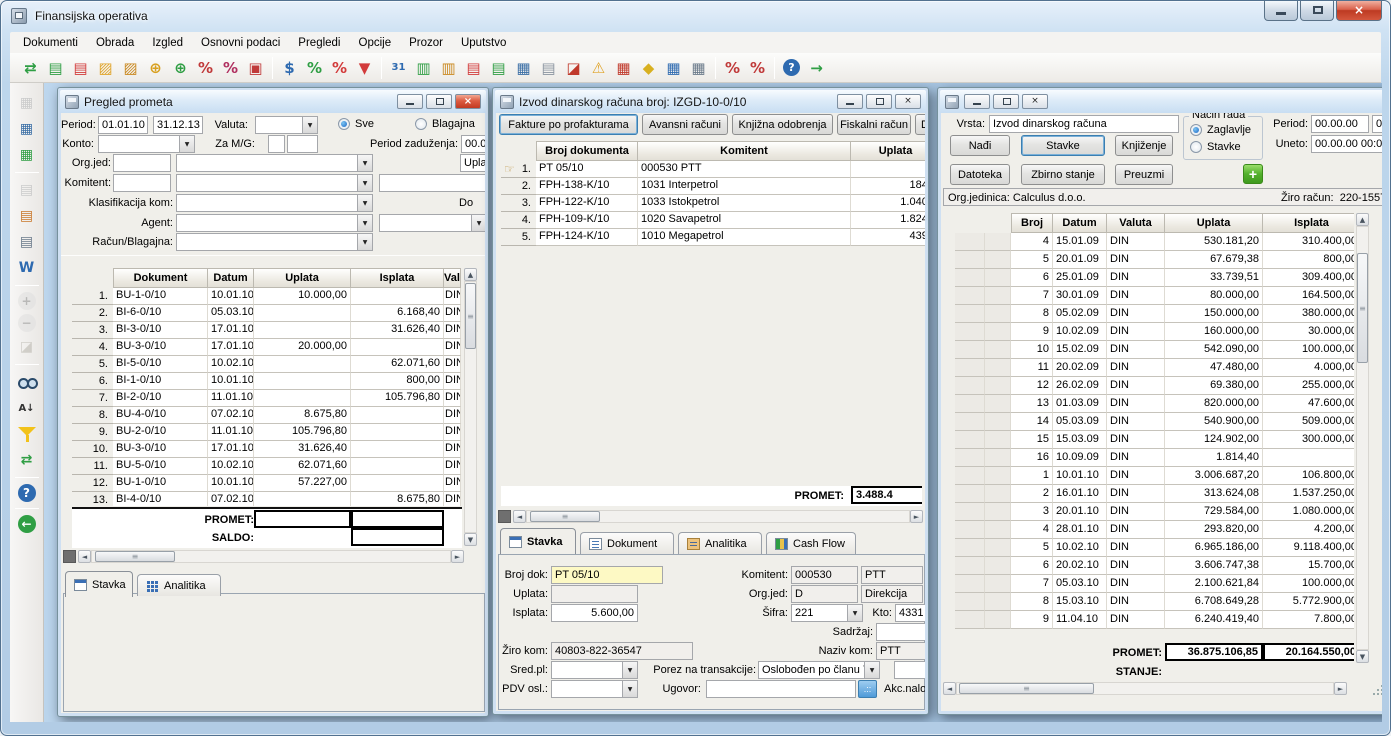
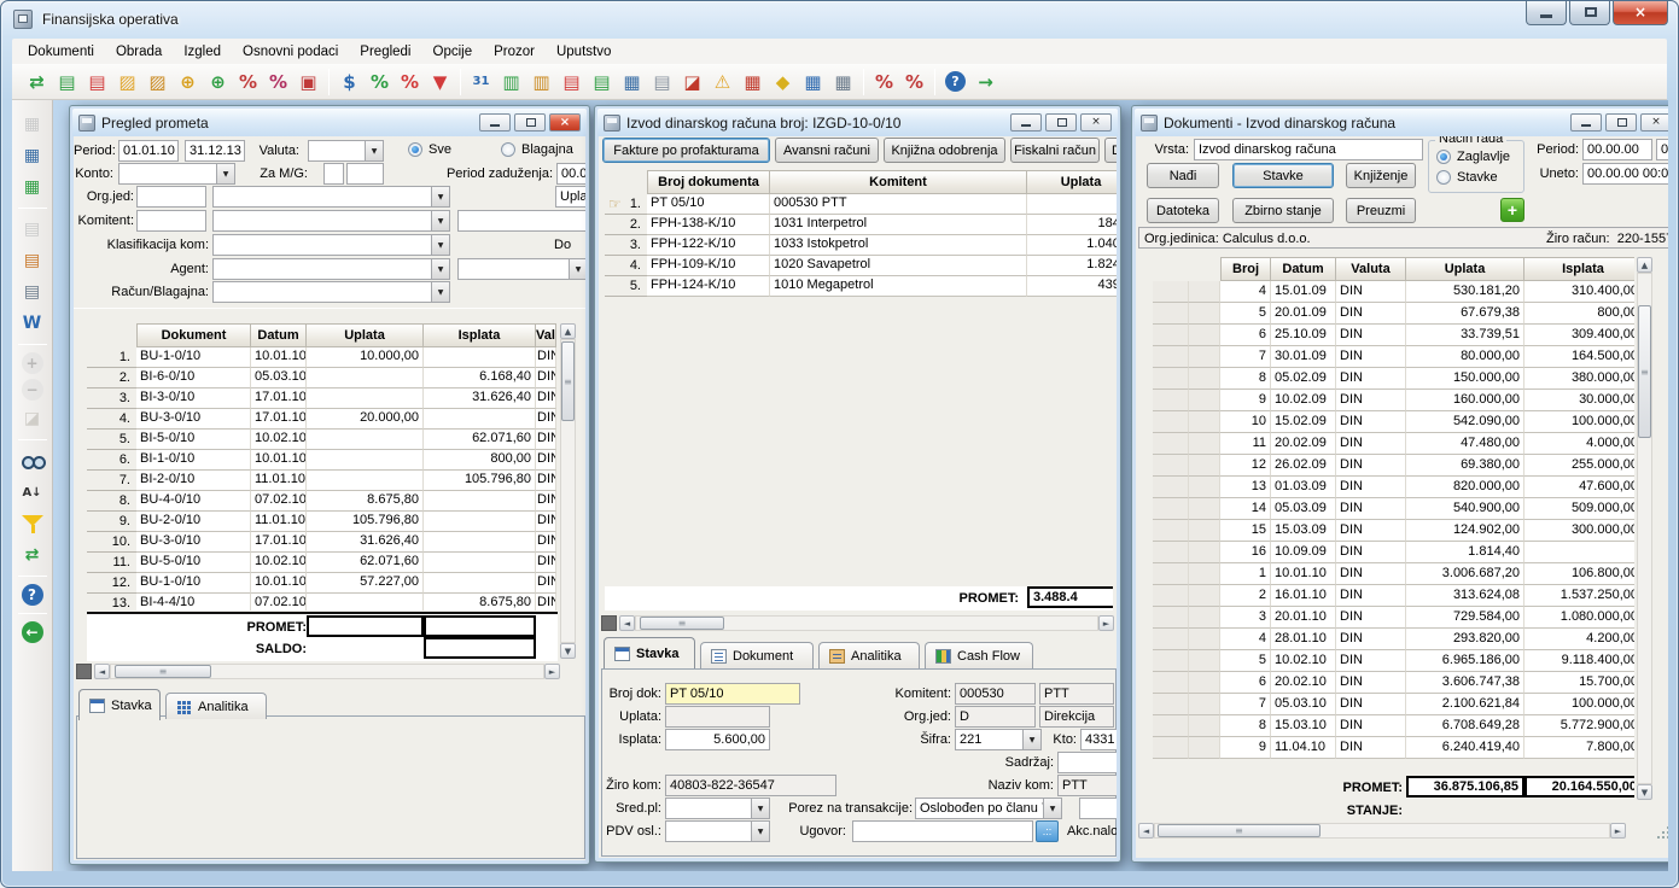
  Finansijska operativa
  ×
  Dokumenti
  Obrada
  Izgled
  Osnovni podaci
  Pregledi
  Opcije
  Prozor
  Uputstvo
  ⇄
  ▤
  ▤
  ▨
  ▨
  ⊕
  ⊕
  %
  %
  ▣
  $
  %
  %
  ▼
  31
  ▥
  ▥
  ▤
  ▤
  ▦
  ▤
  ◪
  ⚠
  ▦
  ◆
  ▦
  ▦
  %
  %
  ?
  →
  ▦
  ▦
  ▦
  ▤
  ▤
  ▤
  W
  +
  −
  ◪
  A↓
  ⇄
  ?
  ←
  Pregled prometa
  ×
  Period:
  01.01.10
  31.12.13
  Valuta:
  Sve
  Blagajna
  Konto:
  Za M/G:
  Period zaduženja:
  00.0
  Org.jed:
  Komitent:
  Klasifikacija kom:
  Do
  Agent:
  Račun/Blagajna:
  Dokument
  Datum
  Uplata
  Isplata
  1.
  BU-1-0/10
  10.01.10
  10.000,00
  DIN
  2.
  BI-6-0/10
  05.03.10
  6.168,40
  DIN
  3.
  BI-3-0/10
  17.01.10
  31.626,40
  DIN
  4.
  BU-3-0/10
  17.01.10
  20.000,00
  DIN
  5.
  BI-5-0/10
  10.02.10
  62.071,60
  DIN
  6.
  BI-1-0/10
  10.01.10
  800,00
  DIN
  7.
  BI-2-0/10
  11.01.10
  105.796,80
  DIN
  8.
  BU-4-0/10
  07.02.10
  8.675,80
  DIN
  9.
  BU-2-0/10
  11.01.10
  105.796,80
  DIN
  10.
  BU-3-0/10
  17.01.10
  31.626,40
  DIN
  11.
  BU-5-0/10
  10.02.10
  62.071,60
  DIN
  12.
  BU-1-0/10
  10.01.10
  57.227,00
  DIN
  13.
- BI-4-0/10
+ BI-4-4/10
  07.02.10
  8.675,80
  DIN
  PROMET:
  SALDO:
  ▲
  ≡
  ▼
  ◄
  ≡
  ►
  Stavka
  Analitika
  Izvod dinarskog računa broj: IZGD-10-0/10
  ×
  Fakture po profakturama
  Avansni računi
  Knjižna odobrenja
  Fiskalni račun
  Broj dokumenta
  Komitent
  Uplata
  ☞
  1.
  PT 05/10
  000530 PTT
  2.
  FPH-138-K/10
  1031 Interpetrol
  3.
  FPH-122-K/10
  1033 Istokpetrol
  1.040
  4.
  FPH-109-K/10
  1020 Savapetrol
  1.824
  5.
  FPH-124-K/10
  1010 Megapetrol
  PROMET:
  3.488.4
  ◄
  ≡
  ►
  Stavka
  Dokument
  Analitika
  Cash Flow
  Broj dok:
  PT 05/10
  Komitent:
  000530
  PTT
  Uplata:
  Org.jed:
  D
  Direkcija
  Isplata:
  5.600,00
  Šifra:
  221
  Kto:
  4331
  Sadržaj:
  Žiro kom:
  40803-822-36547
  Naziv kom:
  PTT
  Sred.pl:
  Porez na transakcije:
  Oslobođen po članu
  PDV osl.:
  Ugovor:
  .::
  Akc.nalo
+ Dokumenti - Izvod dinarskog računa
  ×
  Vrsta:
  Izvod dinarskog računa
  Način rada
  Zaglavlje
  Stavke
  Period:
  00.00.00
  Uneto:
  00.00.00 00:0
  Nađi
  Stavke
  Knjiženje
  Datoteka
  Zbirno stanje
  Preuzmi
  +
  Org.jedinica: Calculus d.o.o.
  Žiro račun: 220-155
  Broj
  Datum
  Valuta
  Uplata
  Isplata
  4
  15.01.09
  DIN
  530.181,20
  310.400,00
  5
  20.01.09
  DIN
  67.679,38
  800,00
  6
- 25.01.09
+ 25.10.09
  DIN
  33.739,51
  309.400,00
  7
  30.01.09
  DIN
  80.000,00
  164.500,00
  8
  05.02.09
  DIN
  150.000,00
  380.000,00
  9
  10.02.09
  DIN
  160.000,00
  30.000,00
  10
  15.02.09
  DIN
  542.090,00
  100.000,00
  11
  20.02.09
  DIN
  47.480,00
  4.000,00
  12
  26.02.09
  DIN
  69.380,00
  255.000,00
  13
  01.03.09
  DIN
  820.000,00
  47.600,00
  14
  05.03.09
  DIN
  540.900,00
  509.000,00
  15
  15.03.09
  DIN
  124.902,00
  300.000,00
  16
  10.09.09
  DIN
  1.814,40
  1
  10.01.10
  DIN
  3.006.687,20
  106.800,00
  2
  16.01.10
  DIN
  313.624,08
  1.537.250,00
  3
  20.01.10
  DIN
  729.584,00
  1.080.000,00
  4
  28.01.10
  DIN
  293.820,00
  4.200,00
  5
  10.02.10
  DIN
  6.965.186,00
  9.118.400,00
  6
  20.02.10
  DIN
  3.606.747,38
  15.700,00
  7
  05.03.10
  DIN
  2.100.621,84
  100.000,00
  8
  15.03.10
  DIN
  6.708.649,28
  5.772.900,00
  9
  11.04.10
  DIN
  6.240.419,40
  7.800,00
  ▲
  ≡
  ▼
  PROMET:
  36.875.106,85
  20.164.550,00
  STANJE:
  ◄
  ≡
  ►
